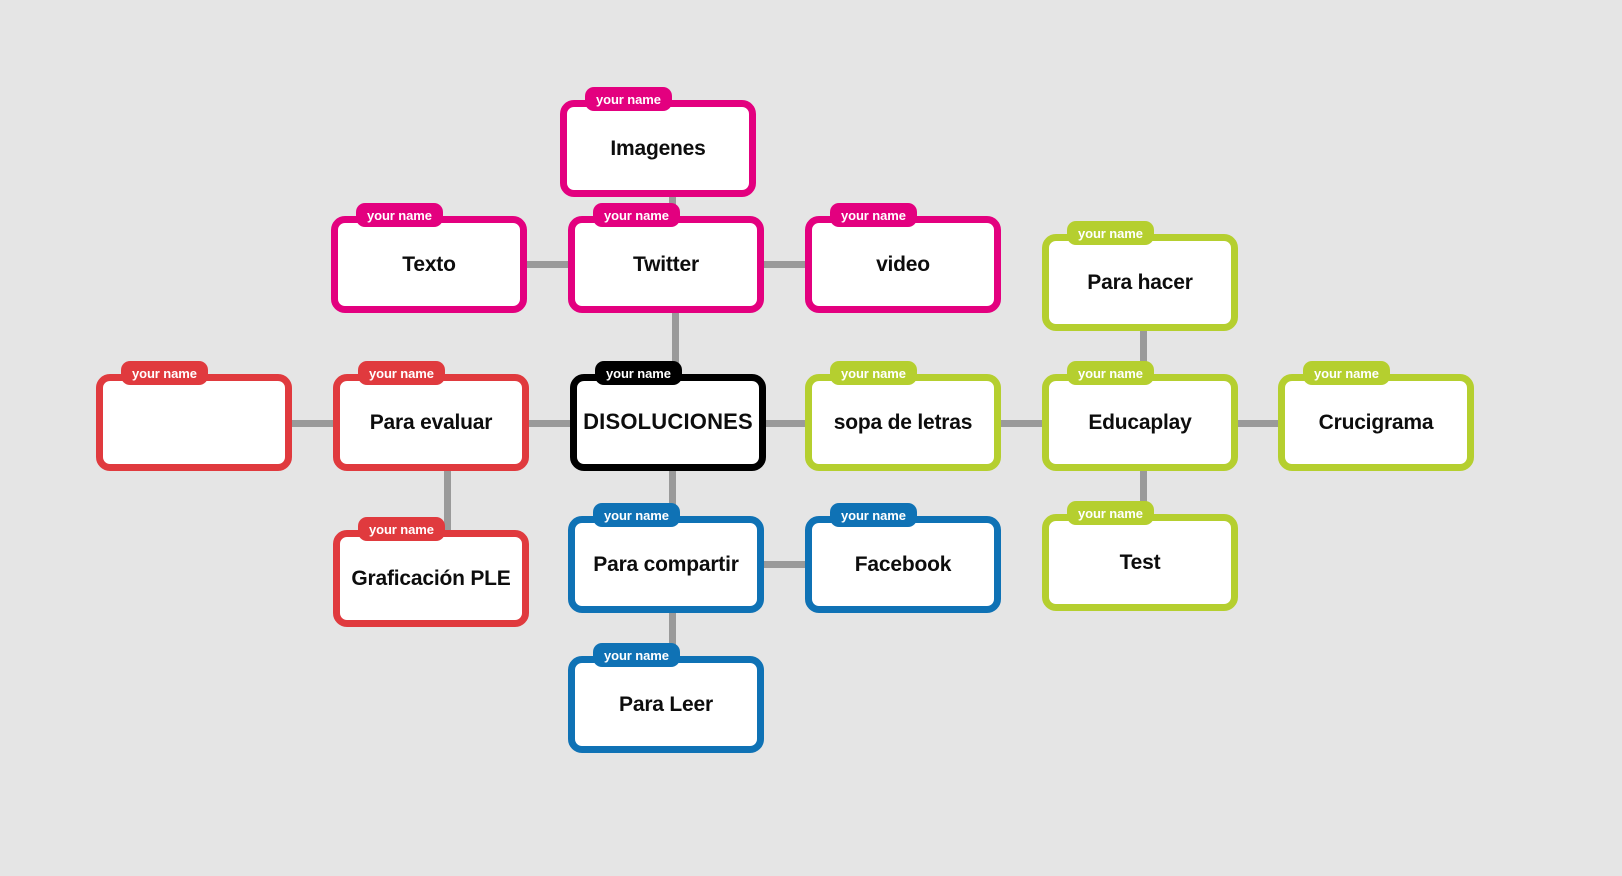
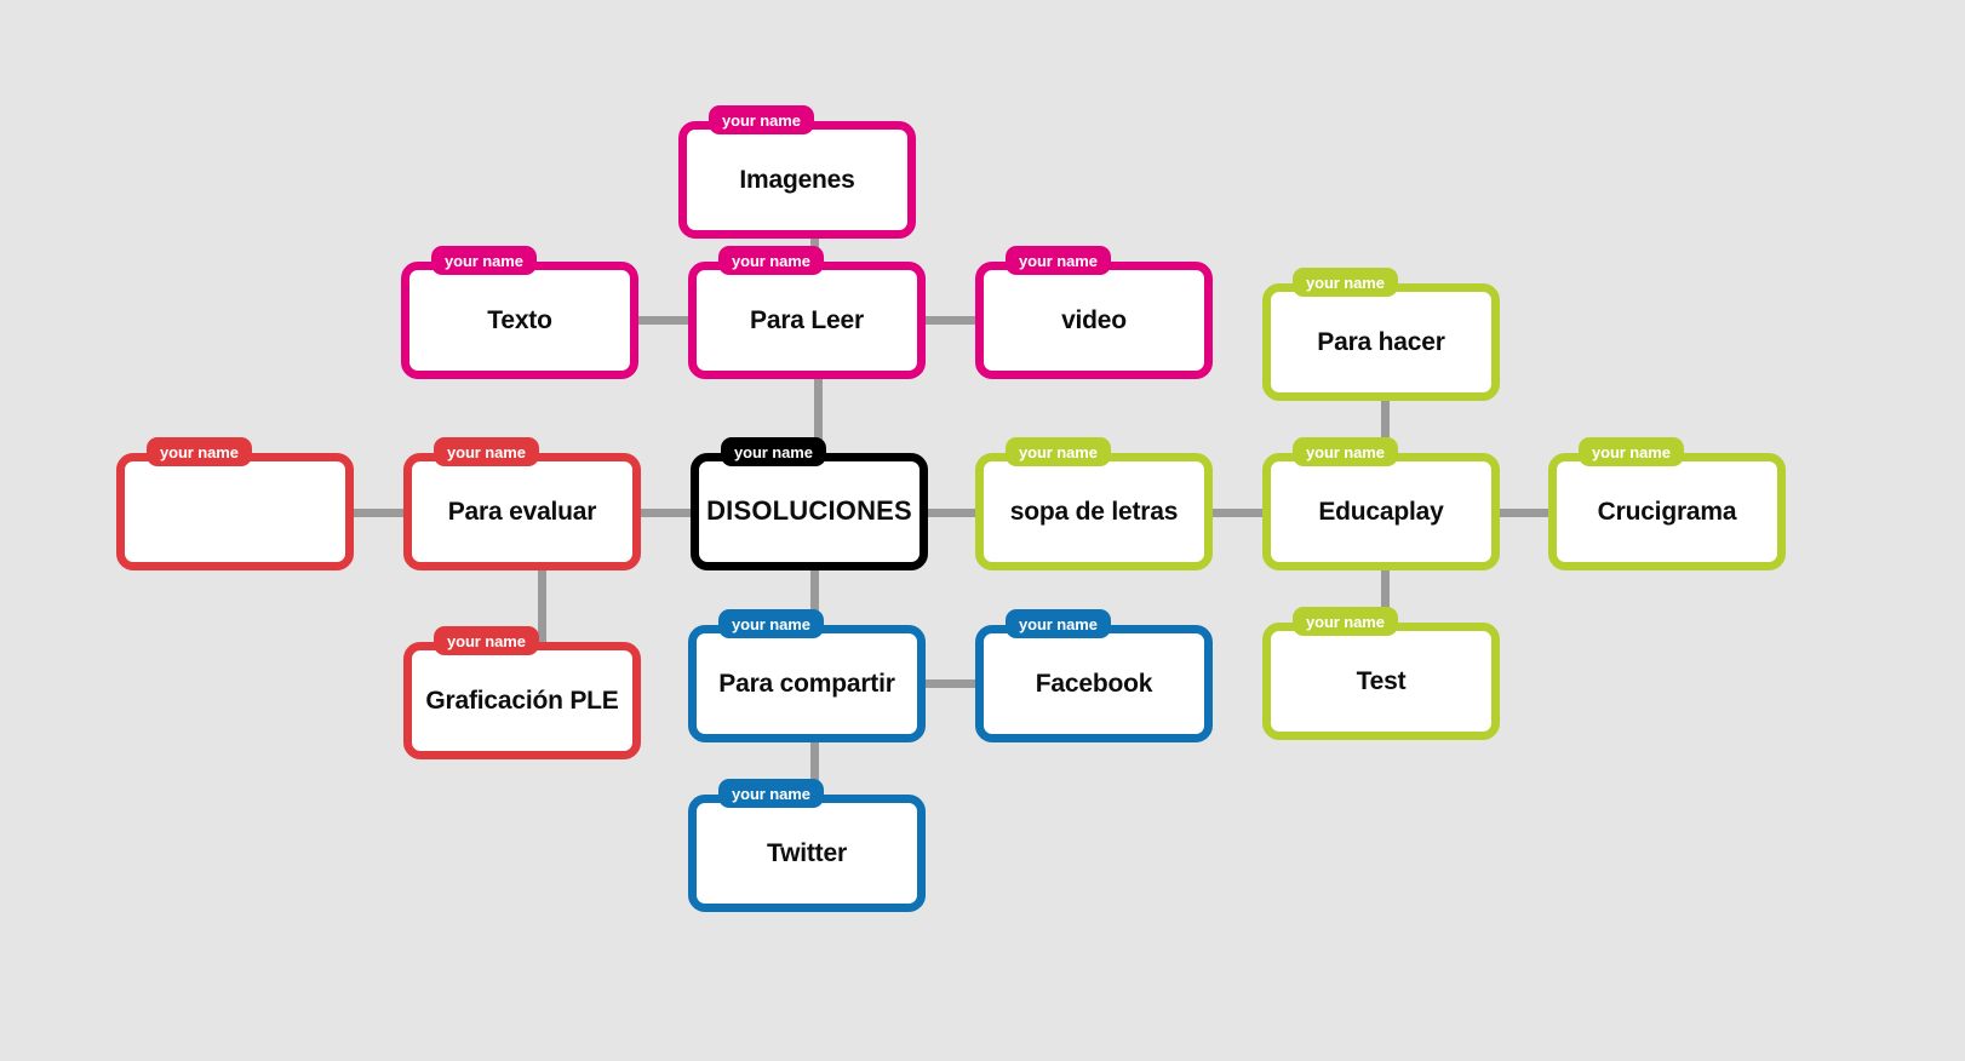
  your name
  Imagenes
  your name
  Texto
  your name
- Twitter
+ Para Leer
  your name
  video
  your name
  Para hacer
  your name
  your name
  Para evaluar
  your name
  DISOLUCIONES
  your name
  sopa de letras
  your name
  Educaplay
  your name
  Crucigrama
  your name
  Graficación PLE
  your name
  Para compartir
  your name
  Facebook
  your name
  Test
  your name
- Para Leer
+ Twitter
